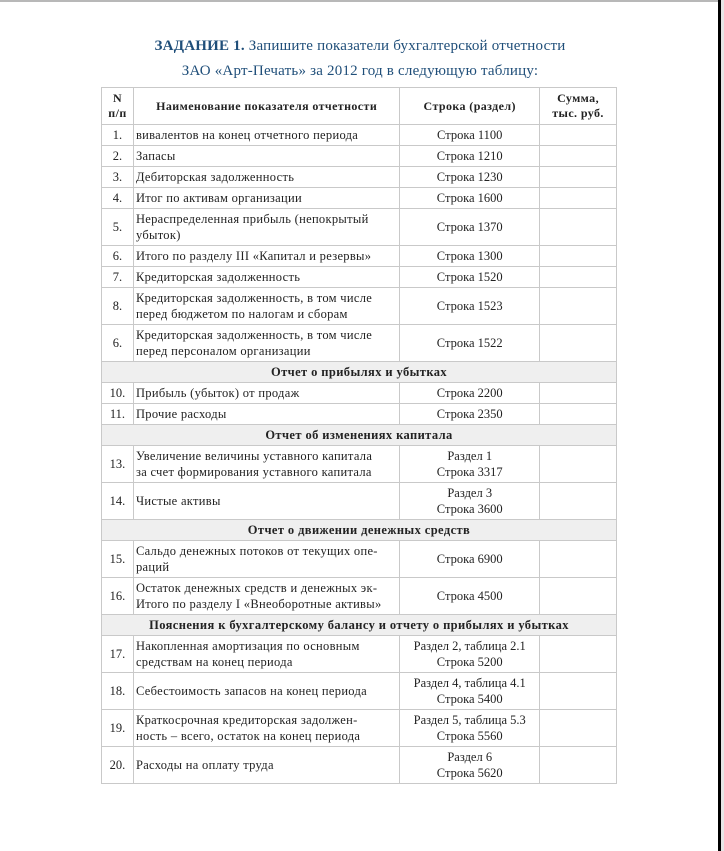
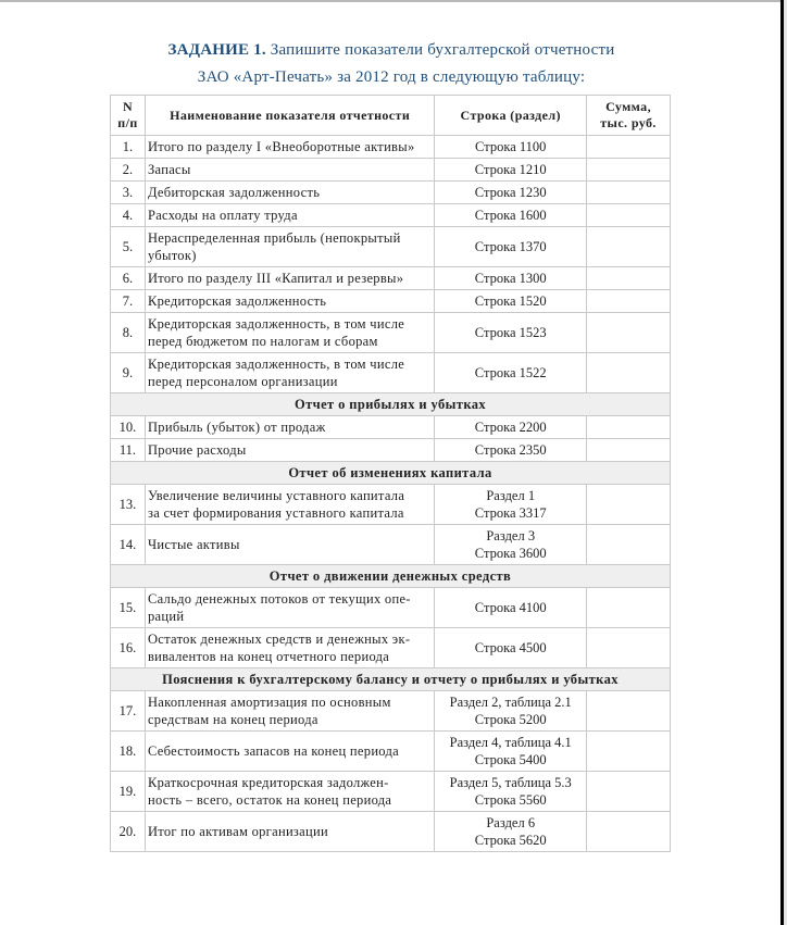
  ЗАДАНИЕ 1. Запишите показатели бухгалтерской отчетности
  ЗАО «Арт-Печать» за 2012 год в следующую таблицу:
  Nп/п	Наименование показателя отчетности	Строка (раздел)	Сумма,тыс. руб.
- 1.	вивалентов на конец отчетного периода	Строка 1100
+ 1.	Итого по разделу I «Внеоборотные активы»	Строка 1100
  2.	Запасы	Строка 1210
  3.	Дебиторская задолженность	Строка 1230
- 4.	Итог по активам организации	Строка 1600
+ 4.	Расходы на оплату труда	Строка 1600
  5.	Нераспределенная прибыль (непокрытыйубыток)	Строка 1370
  6.	Итого по разделу III «Капитал и резервы»	Строка 1300
  7.	Кредиторская задолженность	Строка 1520
  8.	Кредиторская задолженность, в том числеперед бюджетом по налогам и сборам	Строка 1523
- 6.	Кредиторская задолженность, в том числеперед персоналом организации	Строка 1522
+ 9.	Кредиторская задолженность, в том числеперед персоналом организации	Строка 1522
  Отчет о прибылях и убытках
  10.	Прибыль (убыток) от продаж	Строка 2200
  11.	Прочие расходы	Строка 2350
  Отчет об изменениях капитала
  13.	Увеличение величины уставного капиталаза счет формирования уставного капитала	Раздел 1Строка 3317
  14.	Чистые активы	Раздел 3Строка 3600
  Отчет о движении денежных средств
- 15.	Сальдо денежных потоков от текущих опе-раций	Строка 6900
+ 15.	Сальдо денежных потоков от текущих опе-раций	Строка 4100
- 16.	Остаток денежных средств и денежных эк-Итого по разделу I «Внеоборотные активы»	Строка 4500
+ 16.	Остаток денежных средств и денежных эк-вивалентов на конец отчетного периода	Строка 4500
  Пояснения к бухгалтерскому балансу и отчету о прибылях и убытках
  17.	Накопленная амортизация по основнымсредствам на конец периода	Раздел 2, таблица 2.1Строка 5200
  18.	Себестоимость запасов на конец периода	Раздел 4, таблица 4.1Строка 5400
  19.	Краткосрочная кредиторская задолжен-ность – всего, остаток на конец периода	Раздел 5, таблица 5.3Строка 5560
- 20.	Расходы на оплату труда	Раздел 6Строка 5620
+ 20.	Итог по активам организации	Раздел 6Строка 5620
